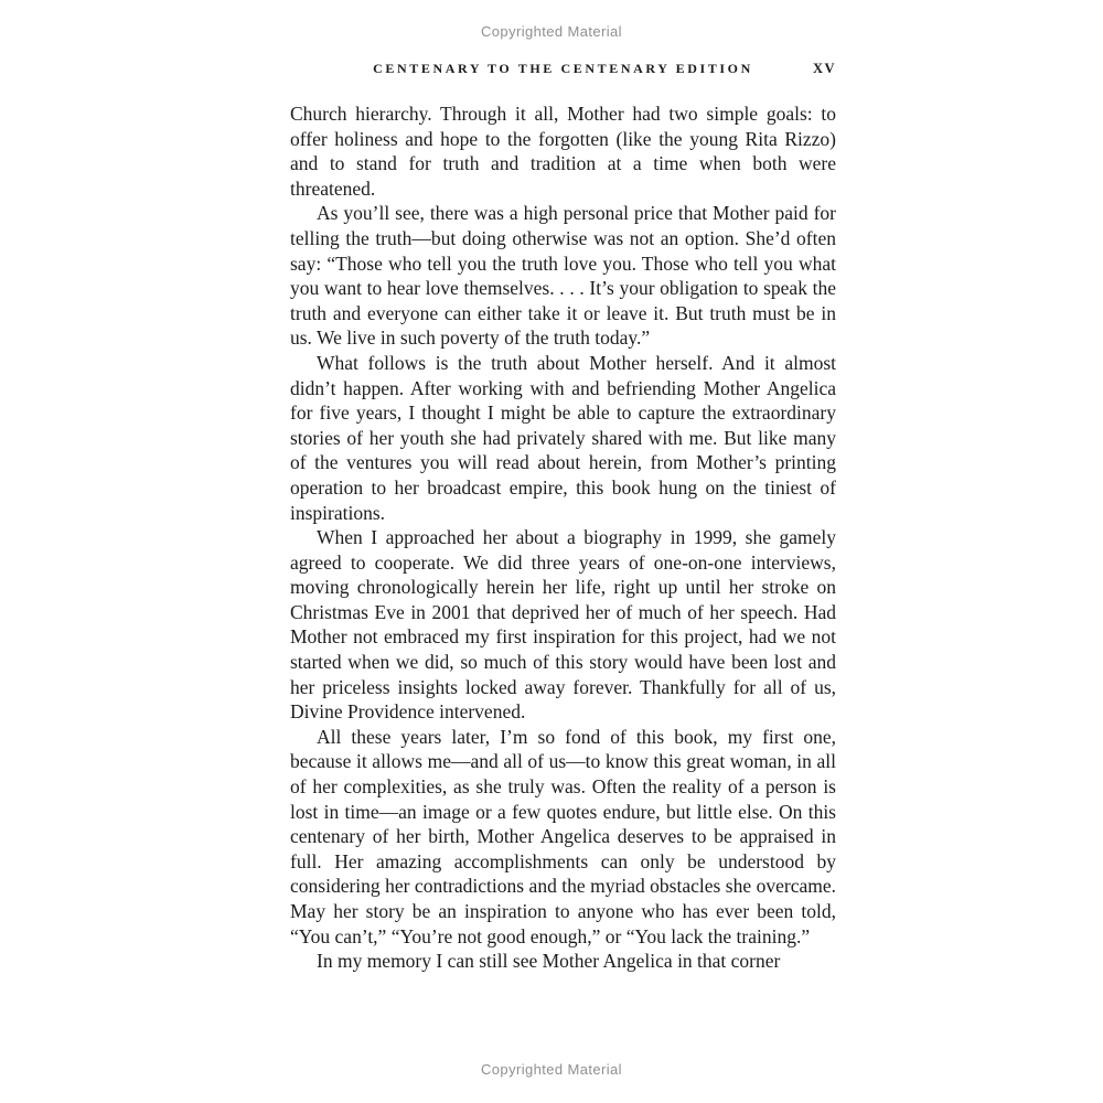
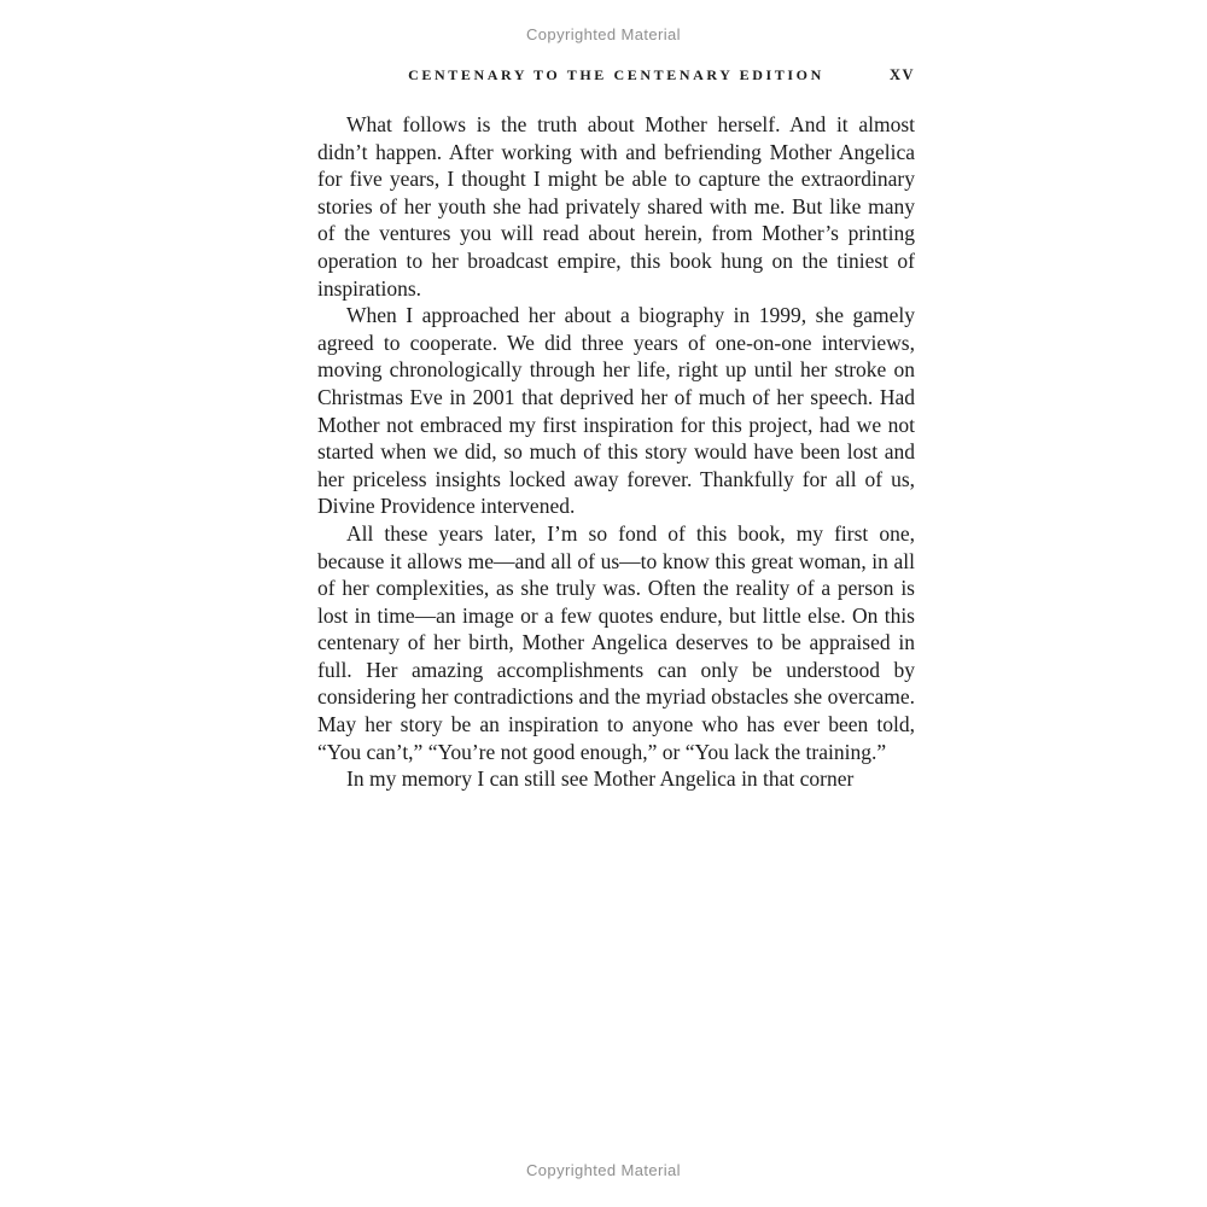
  Copyrighted Material
  CENTENARY TO THE CENTENARY EDITION
  XV
- Church hierarchy. Through it all, Mother had two simple goals: to offer holiness and hope to the forgotten (like the young Rita Rizzo) and to stand for truth and tradition at a time when both were threatened.
- As you’ll see, there was a high personal price that Mother paid for telling the truth—but doing otherwise was not an option. She’d often say: “Those who tell you the truth love you. Those who tell you what you want to hear love themselves. . . . It’s your obligation to speak the truth and everyone can either take it or leave it. But truth must be in us. We live in such poverty of the truth today.”
  What follows is the truth about Mother herself. And it almost didn’t happen. After working with and befriending Mother Angelica for five years, I thought I might be able to capture the extraordinary stories of her youth she had privately shared with me. But like many of the ventures you will read about herein, from Mother’s printing operation to her broadcast empire, this book hung on the tiniest of inspirations.
- When I approached her about a biography in 1999, she gamely agreed to cooperate. We did three years of one-on-one interviews, moving chronologically herein her life, right up until her stroke on Christmas Eve in 2001 that deprived her of much of her speech. Had Mother not embraced my first inspiration for this project, had we not started when we did, so much of this story would have been lost and her priceless insights locked away forever. Thankfully for all of us, Divine Providence intervened.
+ When I approached her about a biography in 1999, she gamely agreed to cooperate. We did three years of one-on-one interviews, moving chronologically through her life, right up until her stroke on Christmas Eve in 2001 that deprived her of much of her speech. Had Mother not embraced my first inspiration for this project, had we not started when we did, so much of this story would have been lost and her priceless insights locked away forever. Thankfully for all of us, Divine Providence intervened.
  All these years later, I’m so fond of this book, my first one, because it allows me—and all of us—to know this great woman, in all of her complexities, as she truly was. Often the reality of a person is lost in time—an image or a few quotes endure, but little else. On this centenary of her birth, Mother Angelica deserves to be appraised in full. Her amazing accomplishments can only be understood by considering her contradictions and the myriad obstacles she overcame. May her story be an inspiration to anyone who has ever been told, “You can’t,” “You’re not good enough,” or “You lack the training.”
  In my memory I can still see Mother Angelica in that corner
  Copyrighted Material
